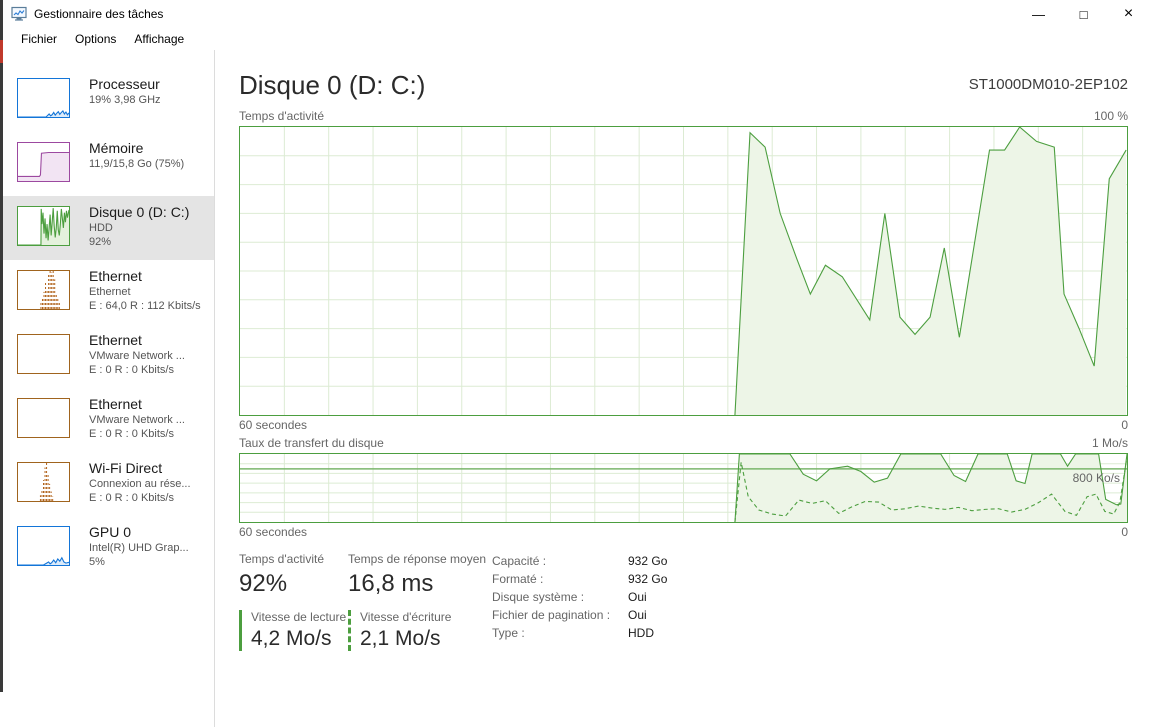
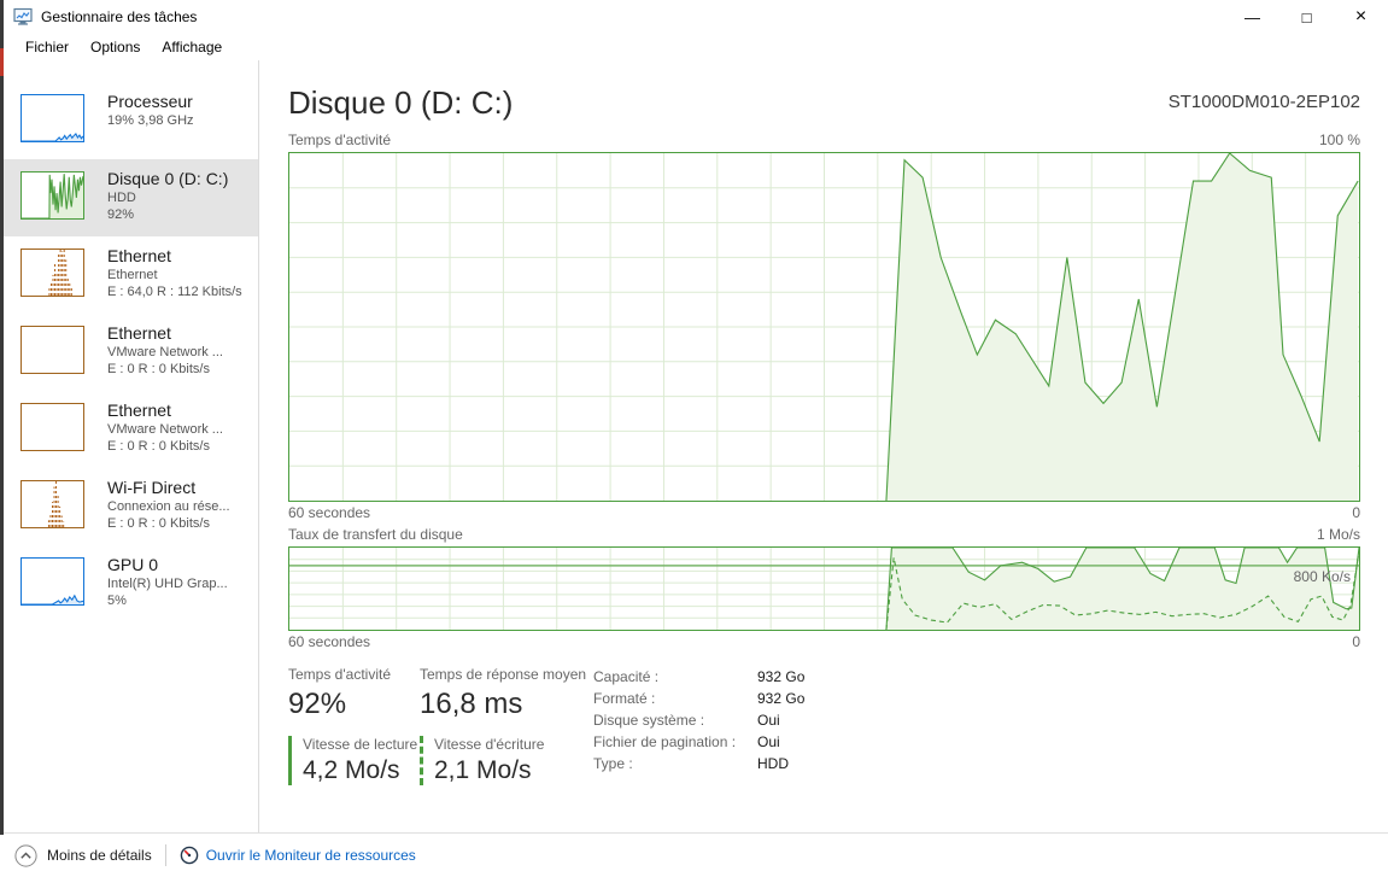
  Gestionnaire des tâches
  —
  □
  ×
  Fichier
  Options
  Affichage
  Processeur
  19% 3,98 GHz
- Mémoire
- 11,9/15,8 Go (75%)
  Disque 0 (D: C:)
  HDD
  92%
  Ethernet
  Ethernet
  E : 64,0 R : 112 Kbits/s
  Ethernet
  VMware Network ...
  E : 0 R : 0 Kbits/s
  Ethernet
  VMware Network ...
  E : 0 R : 0 Kbits/s
  Wi-Fi Direct
  Connexion au rése...
  E : 0 R : 0 Kbits/s
  GPU 0
  Intel(R) UHD Grap...
  5%
  Disque 0 (D: C:)
  ST1000DM010-2EP102
  Temps d'activité
  100 %
  60 secondes
  0
  Taux de transfert du disque
  1 Mo/s
  800 Ko/s
  60 secondes
  0
  Temps d'activité
  92%
  Vitesse de lecture
  4,2 Mo/s
  Temps de réponse moyen
  16,8 ms
  Vitesse d'écriture
  2,1 Mo/s
  Capacité :
  932 Go
  Formaté :
  932 Go
  Disque système :
  Oui
  Fichier de pagination :
  Oui
  Type :
  HDD
+ Moins de détails
+ Ouvrir le Moniteur de ressources
